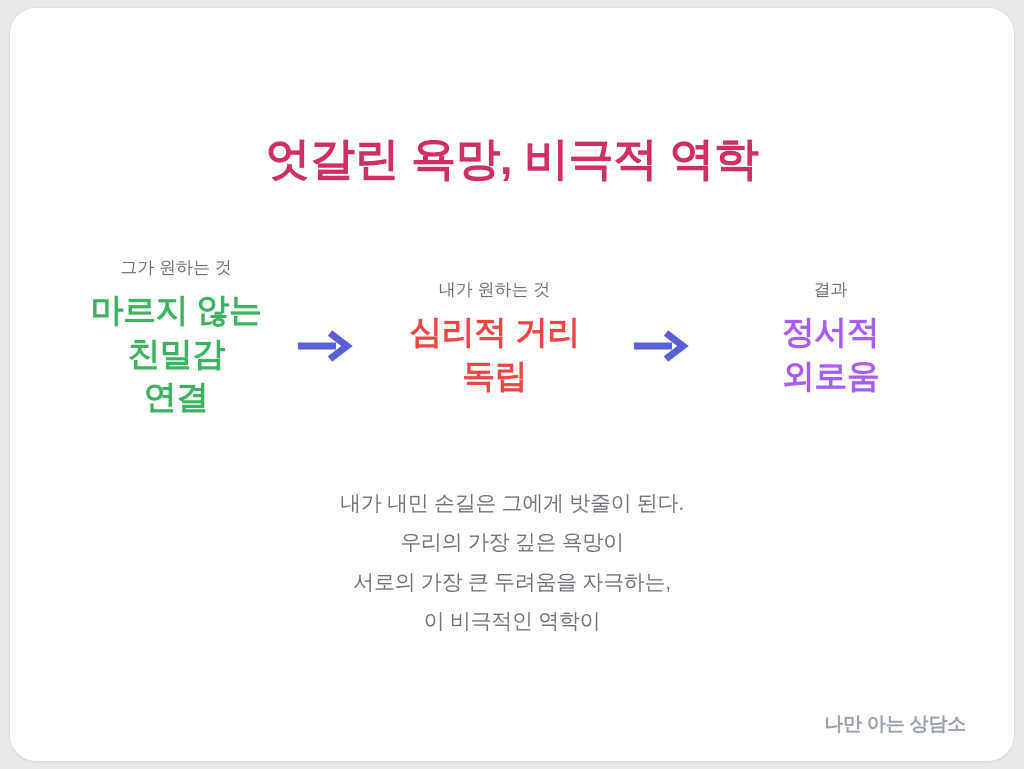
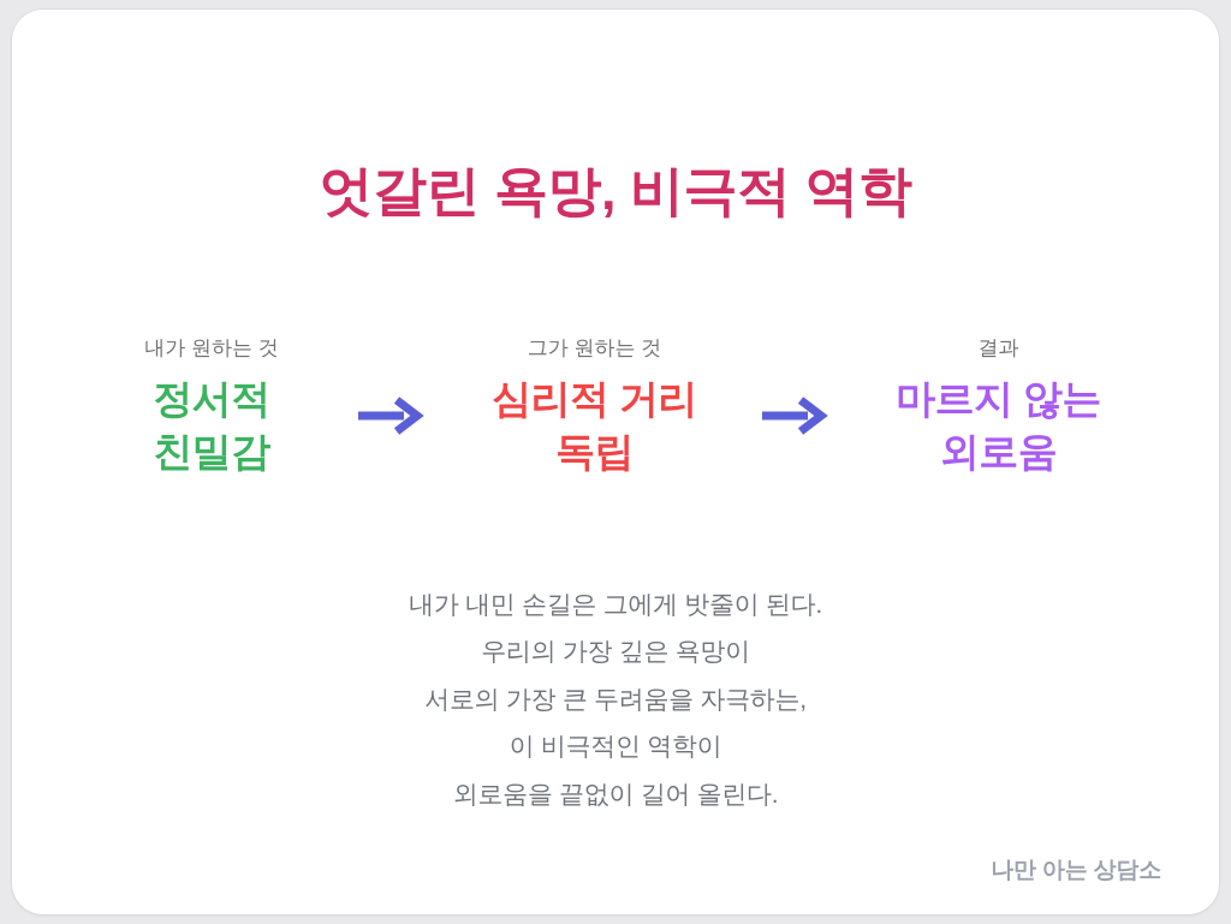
  엇갈린 욕망, 비극적 역학
- 그가 원하는 것
+ 내가 원하는 것
- 마르지 않는
+ 정서적
  친밀감
- 연결
- 내가 원하는 것
+ 그가 원하는 것
  심리적 거리
  독립
  결과
- 정서적
+ 마르지 않는
  외로움
  내가 내민 손길은 그에게 밧줄이 된다.
  우리의 가장 깊은 욕망이
  서로의 가장 큰 두려움을 자극하는,
  이 비극적인 역학이
+ 외로움을 끝없이 길어 올린다.
  나만 아는 상담소
